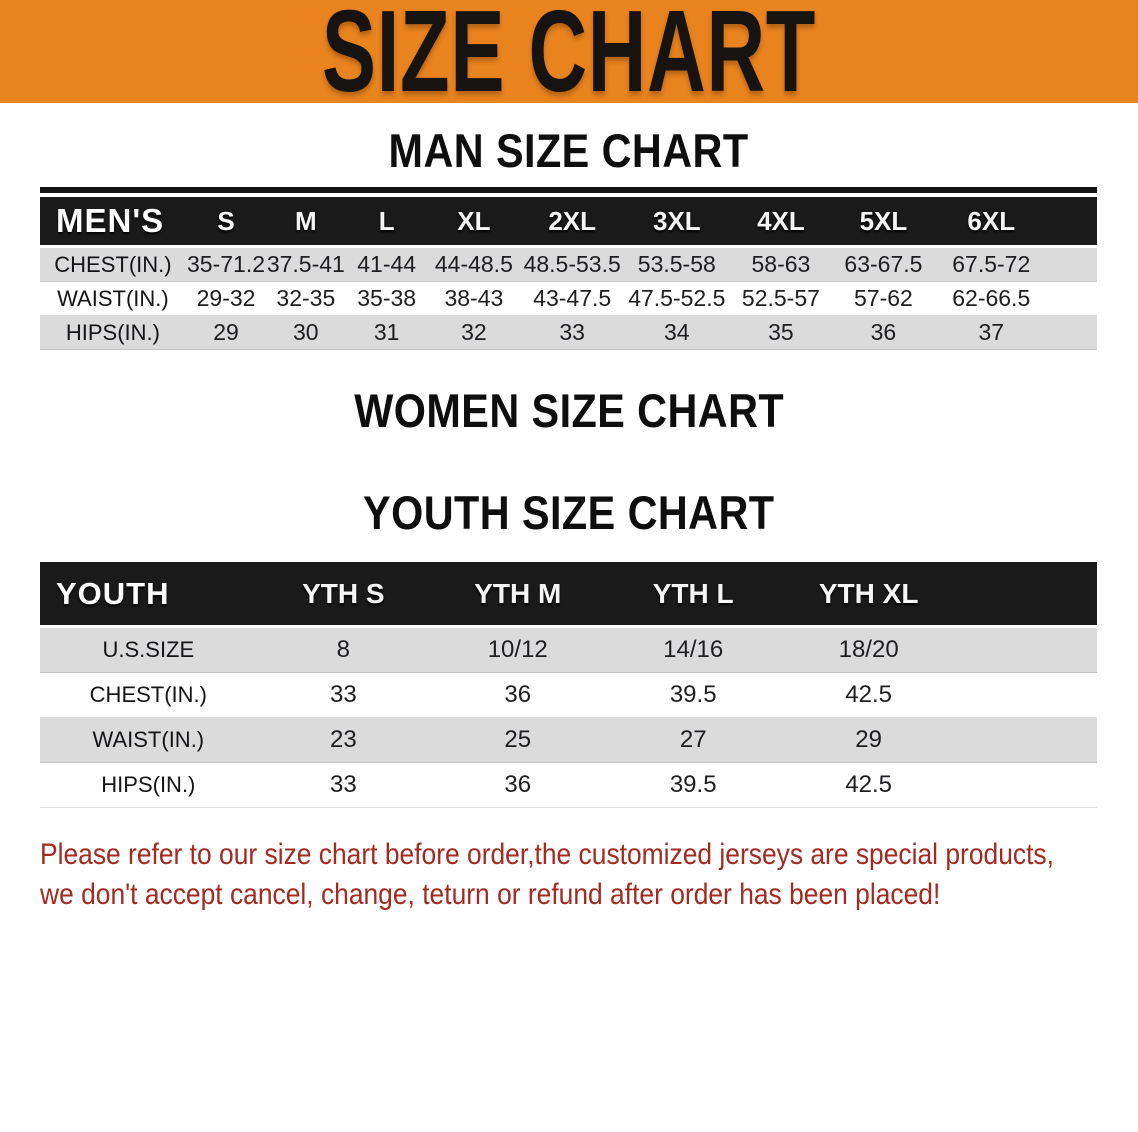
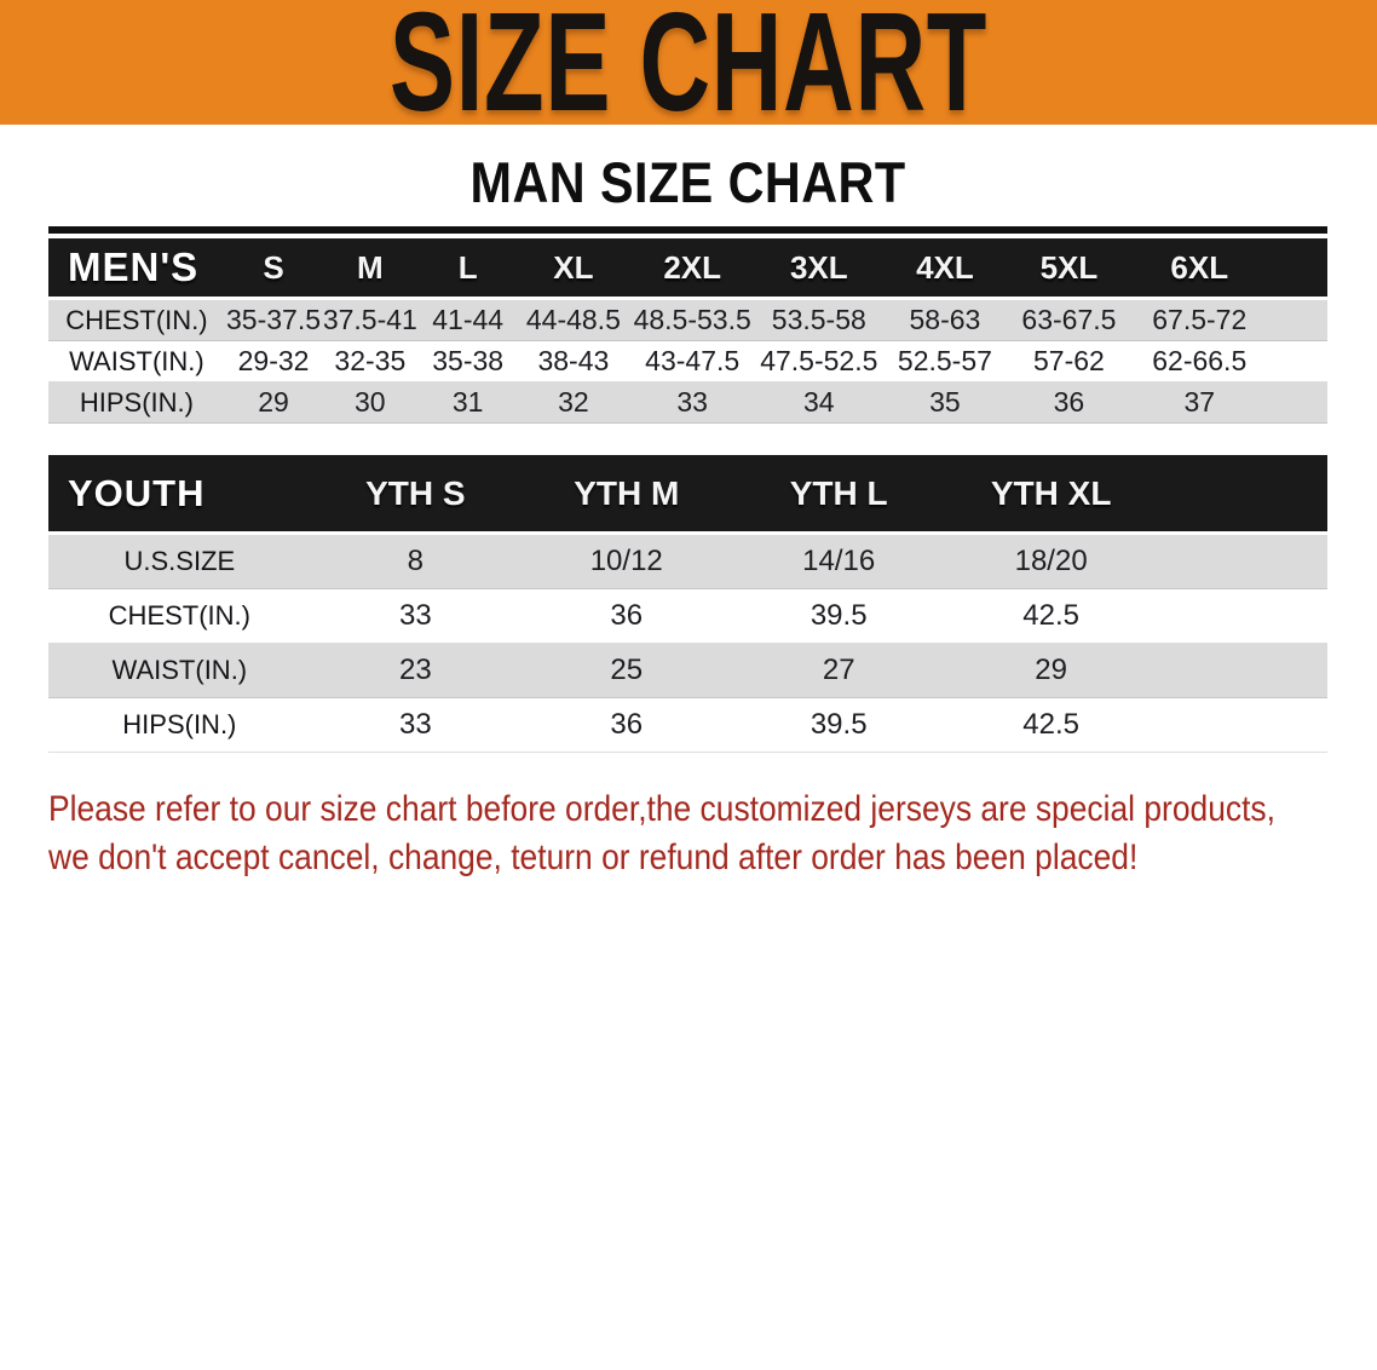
  SIZE CHART
  MAN SIZE CHART
  MEN'S	S	M	L	XL	2XL	3XL	4XL	5XL	6XL
- CHEST(IN.)	35-71.2	37.5-41	41-44	44-48.5	48.5-53.5	53.5-58	58-63	63-67.5	67.5-72
+ CHEST(IN.)	35-37.5	37.5-41	41-44	44-48.5	48.5-53.5	53.5-58	58-63	63-67.5	67.5-72
  WAIST(IN.)	29-32	32-35	35-38	38-43	43-47.5	47.5-52.5	52.5-57	57-62	62-66.5
  HIPS(IN.)	29	30	31	32	33	34	35	36	37
- WOMEN SIZE CHART
- YOUTH SIZE CHART
  YOUTH	YTH S	YTH M	YTH L	YTH XL
  U.S.SIZE	8	10/12	14/16	18/20
  CHEST(IN.)	33	36	39.5	42.5
  WAIST(IN.)	23	25	27	29
  HIPS(IN.)	33	36	39.5	42.5
  Please refer to our size chart before order,the customized jerseys are special products,
  we don't accept cancel, change, teturn or refund after order has been placed!
